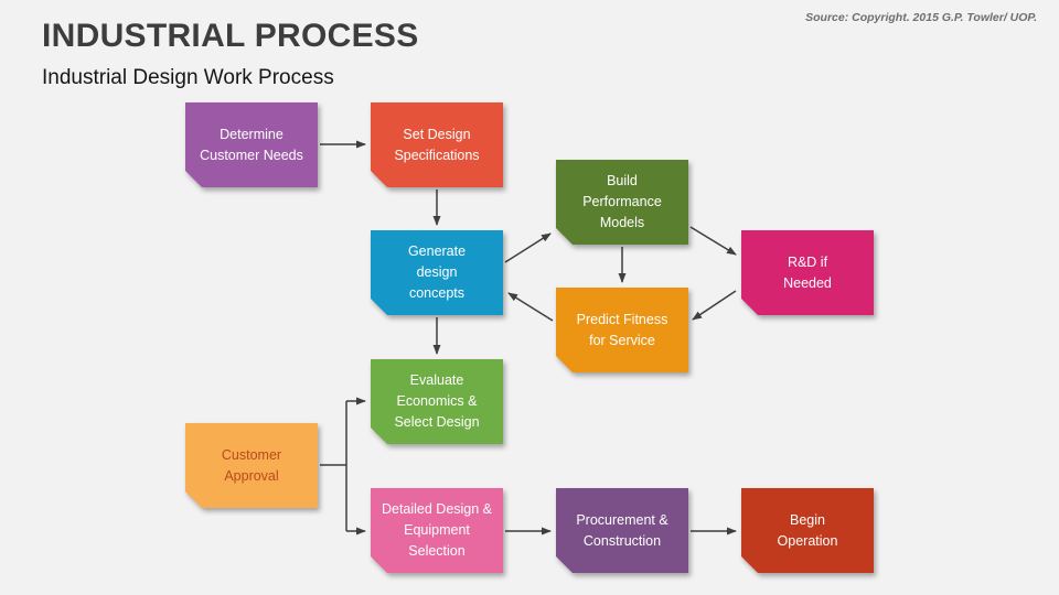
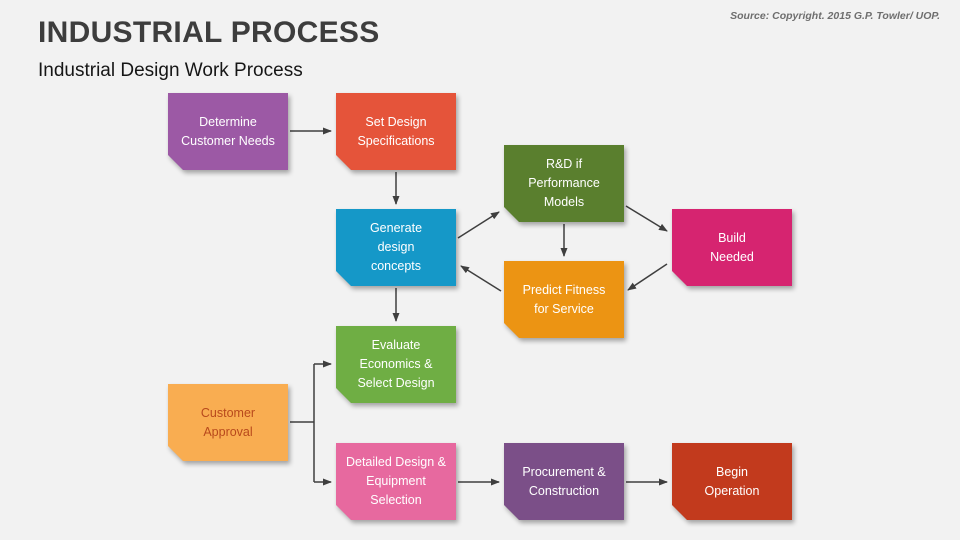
  INDUSTRIAL PROCESS
  Industrial Design Work Process
  Source: Copyright. 2015 G.P. Towler/ UOP.
  Determine
  Customer Needs
  Set Design
  Specifications
- Build
+ R&D if
  Performance
  Models
  Generate
  design
  concepts
- R&D if
+ Build
  Needed
  Predict Fitness
  for Service
  Evaluate
  Economics &
  Select Design
  Customer
  Approval
  Detailed Design &
  Equipment
  Selection
  Procurement &
  Construction
  Begin
  Operation
